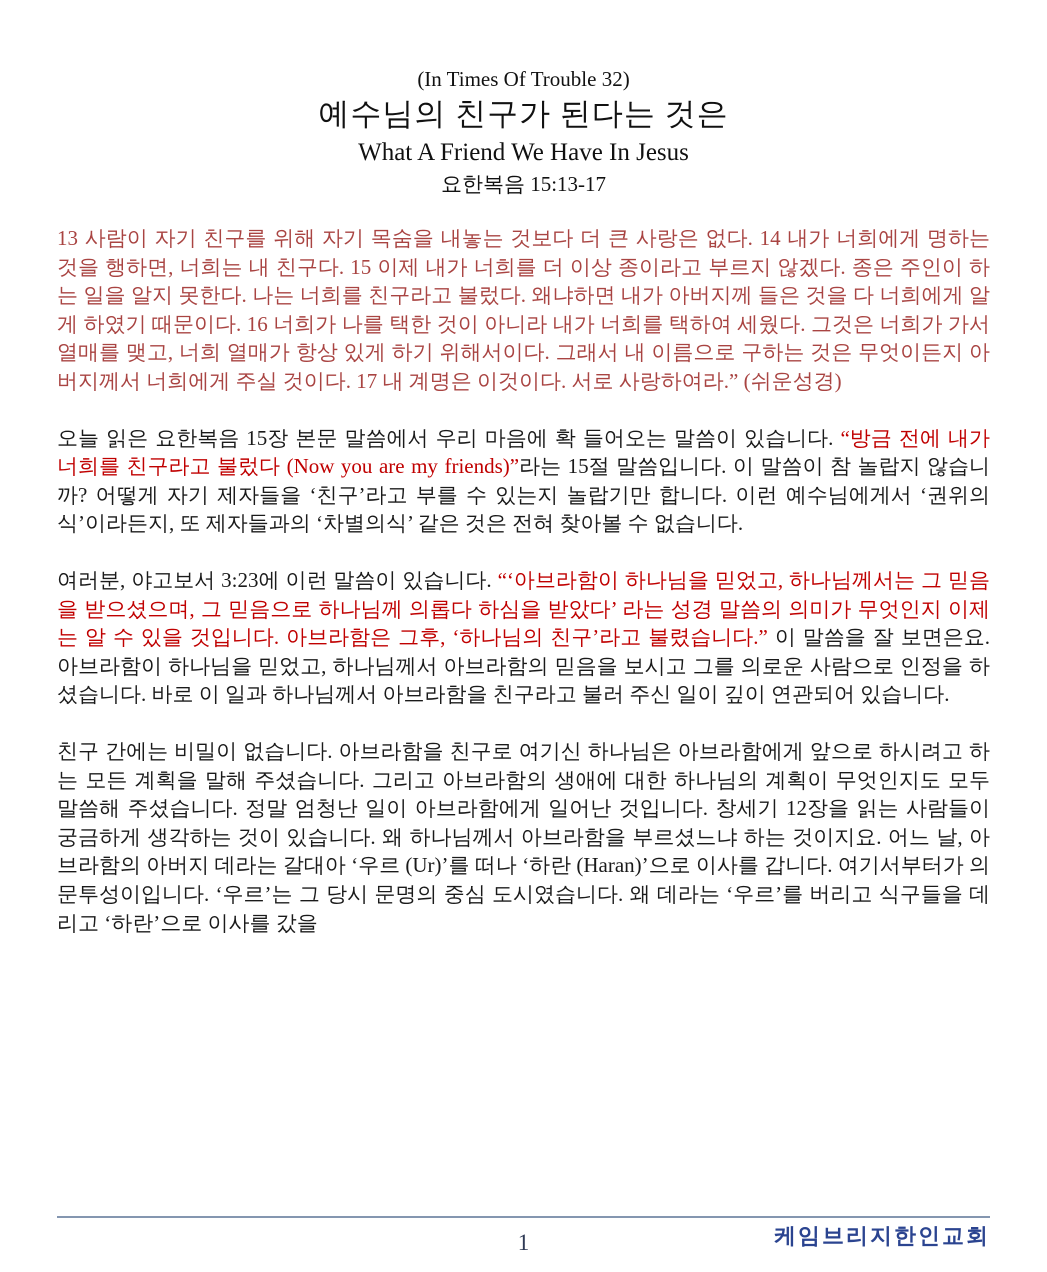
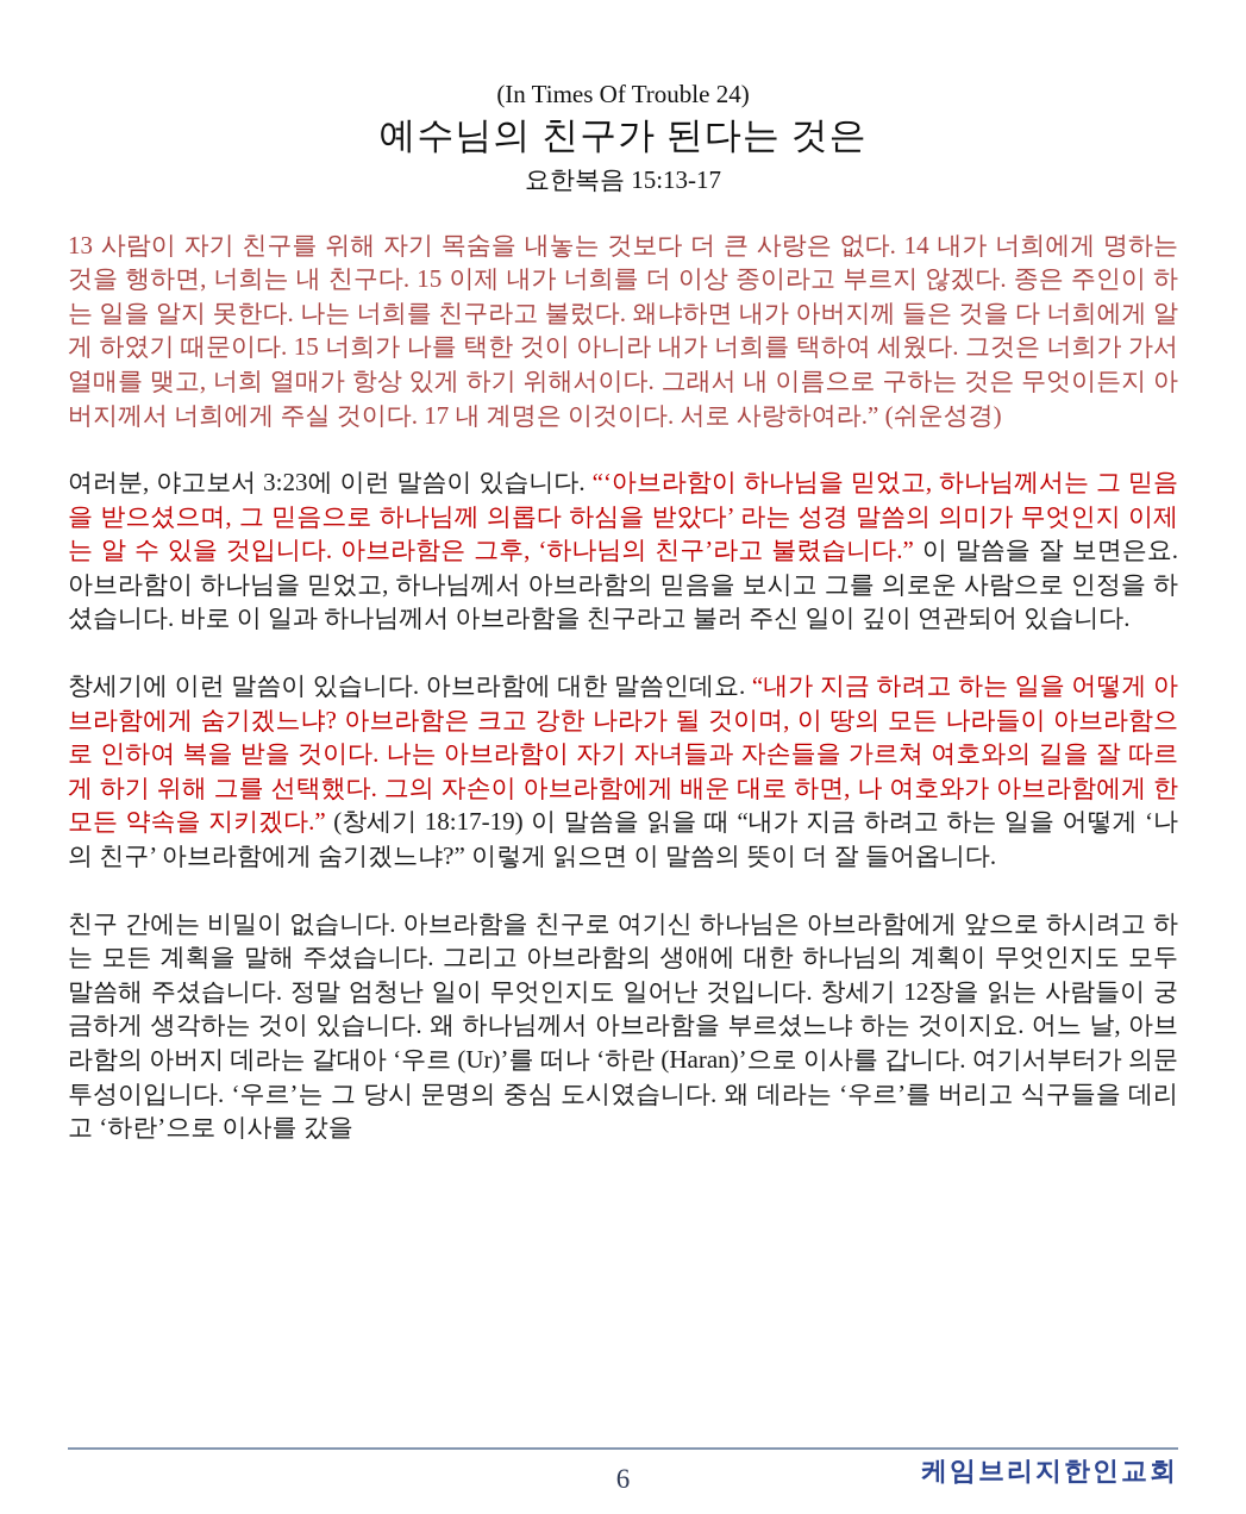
- (In Times Of Trouble 32)
+ (In Times Of Trouble 24)
  예수님의 친구가 된다는 것은
- What A Friend We Have In Jesus
  요한복음 15:13-17
- 13 사람이 자기 친구를 위해 자기 목숨을 내놓는 것보다 더 큰 사랑은 없다. 14 내가 너희에게 명하는 것을 행하면, 너희는 내 친구다. 15 이제 내가 너희를 더 이상 종이라고 부르지 않겠다. 종은 주인이 하는 일을 알지 못한다. 나는 너희를 친구라고 불렀다. 왜냐하면 내가 아버지께 들은 것을 다 너희에게 알게 하였기 때문이다. 16 너희가 나를 택한 것이 아니라 내가 너희를 택하여 세웠다. 그것은 너희가 가서 열매를 맺고, 너희 열매가 항상 있게 하기 위해서이다. 그래서 내 이름으로 구하는 것은 무엇이든지 아버지께서 너희에게 주실 것이다. 17 내 계명은 이것이다. 서로 사랑하여라.” (쉬운성경)
+ 13 사람이 자기 친구를 위해 자기 목숨을 내놓는 것보다 더 큰 사랑은 없다. 14 내가 너희에게 명하는 것을 행하면, 너희는 내 친구다. 15 이제 내가 너희를 더 이상 종이라고 부르지 않겠다. 종은 주인이 하는 일을 알지 못한다. 나는 너희를 친구라고 불렀다. 왜냐하면 내가 아버지께 들은 것을 다 너희에게 알게 하였기 때문이다. 15 너희가 나를 택한 것이 아니라 내가 너희를 택하여 세웠다. 그것은 너희가 가서 열매를 맺고, 너희 열매가 항상 있게 하기 위해서이다. 그래서 내 이름으로 구하는 것은 무엇이든지 아버지께서 너희에게 주실 것이다. 17 내 계명은 이것이다. 서로 사랑하여라.” (쉬운성경)
- 오늘 읽은 요한복음 15장 본문 말씀에서 우리 마음에 확 들어오는 말씀이 있습니다. “방금 전에 내가 너희를 친구라고 불렀다 (Now you are my friends)”라는 15절 말씀입니다. 이 말씀이 참 놀랍지 않습니까? 어떻게 자기 제자들을 ‘친구’라고 부를 수 있는지 놀랍기만 합니다. 이런 예수님에게서 ‘권위의식’이라든지, 또 제자들과의 ‘차별의식’ 같은 것은 전혀 찾아볼 수 없습니다.
  여러분, 야고보서 3:23에 이런 말씀이 있습니다. “‘아브라함이 하나님을 믿었고, 하나님께서는 그 믿음을 받으셨으며, 그 믿음으로 하나님께 의롭다 하심을 받았다’ 라는 성경 말씀의 의미가 무엇인지 이제는 알 수 있을 것입니다. 아브라함은 그후, ‘하나님의 친구’라고 불렸습니다.” 이 말씀을 잘 보면은요. 아브라함이 하나님을 믿었고, 하나님께서 아브라함의 믿음을 보시고 그를 의로운 사람으로 인정을 하셨습니다. 바로 이 일과 하나님께서 아브라함을 친구라고 불러 주신 일이 깊이 연관되어 있습니다.
+ 창세기에 이런 말씀이 있습니다. 아브라함에 대한 말씀인데요. “내가 지금 하려고 하는 일을 어떻게 아브라함에게 숨기겠느냐? 아브라함은 크고 강한 나라가 될 것이며, 이 땅의 모든 나라들이 아브라함으로 인하여 복을 받을 것이다. 나는 아브라함이 자기 자녀들과 자손들을 가르쳐 여호와의 길을 잘 따르게 하기 위해 그를 선택했다. 그의 자손이 아브라함에게 배운 대로 하면, 나 여호와가 아브라함에게 한 모든 약속을 지키겠다.” (창세기 18:17-19) 이 말씀을 읽을 때 “내가 지금 하려고 하는 일을 어떻게 ‘나의 친구’ 아브라함에게 숨기겠느냐?” 이렇게 읽으면 이 말씀의 뜻이 더 잘 들어옵니다.
- 친구 간에는 비밀이 없습니다. 아브라함을 친구로 여기신 하나님은 아브라함에게 앞으로 하시려고 하는 모든 계획을 말해 주셨습니다. 그리고 아브라함의 생애에 대한 하나님의 계획이 무엇인지도 모두 말씀해 주셨습니다. 정말 엄청난 일이 아브라함에게 일어난 것입니다. 창세기 12장을 읽는 사람들이 궁금하게 생각하는 것이 있습니다. 왜 하나님께서 아브라함을 부르셨느냐 하는 것이지요. 어느 날, 아브라함의 아버지 데라는 갈대아 ‘우르 (Ur)’를 떠나 ‘하란 (Haran)’으로 이사를 갑니다. 여기서부터가 의문투성이입니다. ‘우르’는 그 당시 문명의 중심 도시였습니다. 왜 데라는 ‘우르’를 버리고 식구들을 데리고 ‘하란’으로 이사를 갔을
+ 친구 간에는 비밀이 없습니다. 아브라함을 친구로 여기신 하나님은 아브라함에게 앞으로 하시려고 하는 모든 계획을 말해 주셨습니다. 그리고 아브라함의 생애에 대한 하나님의 계획이 무엇인지도 모두 말씀해 주셨습니다. 정말 엄청난 일이 무엇인지도 일어난 것입니다. 창세기 12장을 읽는 사람들이 궁금하게 생각하는 것이 있습니다. 왜 하나님께서 아브라함을 부르셨느냐 하는 것이지요. 어느 날, 아브라함의 아버지 데라는 갈대아 ‘우르 (Ur)’를 떠나 ‘하란 (Haran)’으로 이사를 갑니다. 여기서부터가 의문투성이입니다. ‘우르’는 그 당시 문명의 중심 도시였습니다. 왜 데라는 ‘우르’를 버리고 식구들을 데리고 ‘하란’으로 이사를 갔을
  케임브리지한인교회
- 1
+ 6
